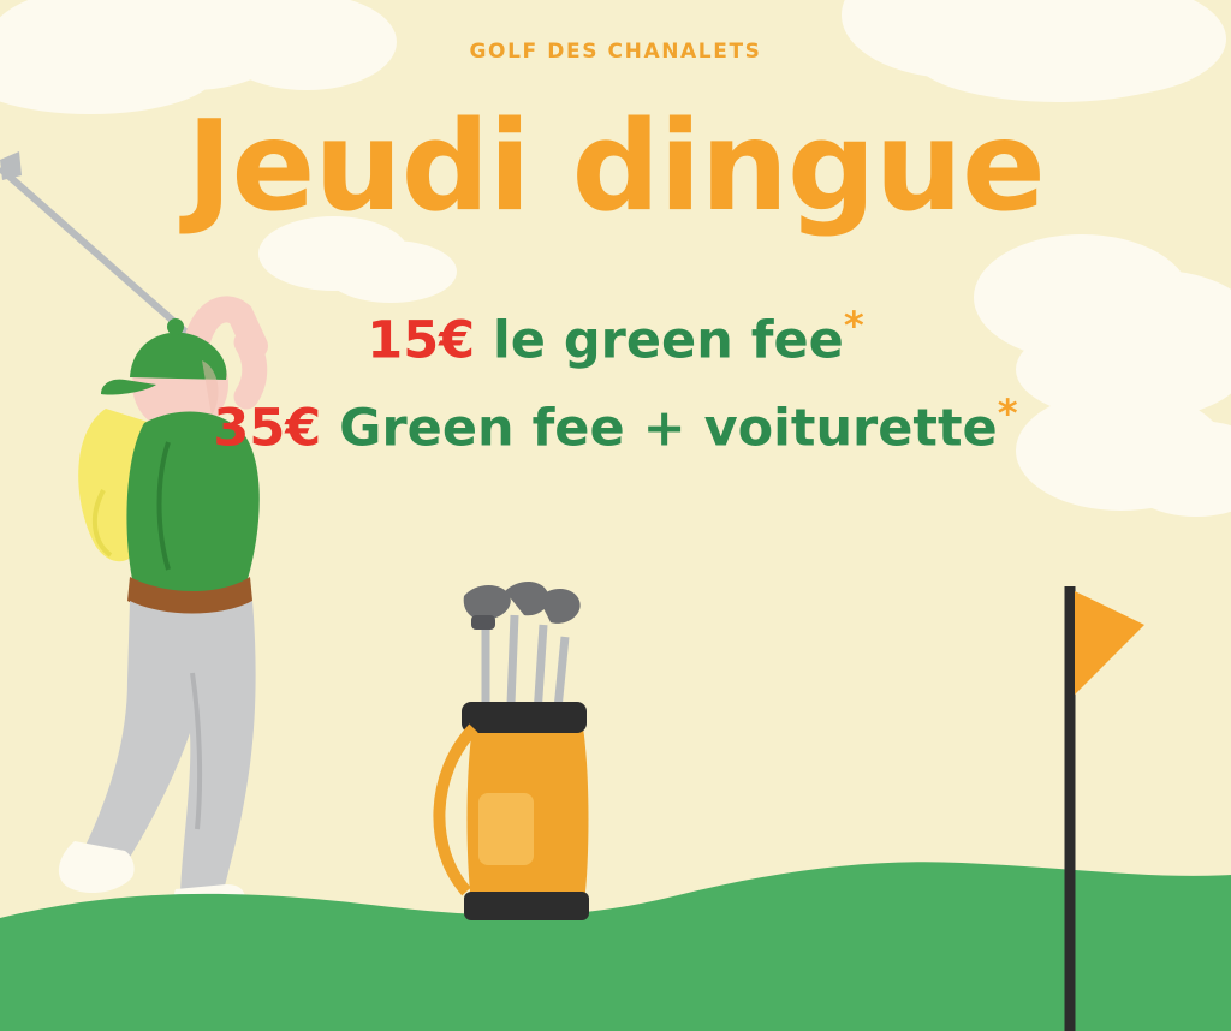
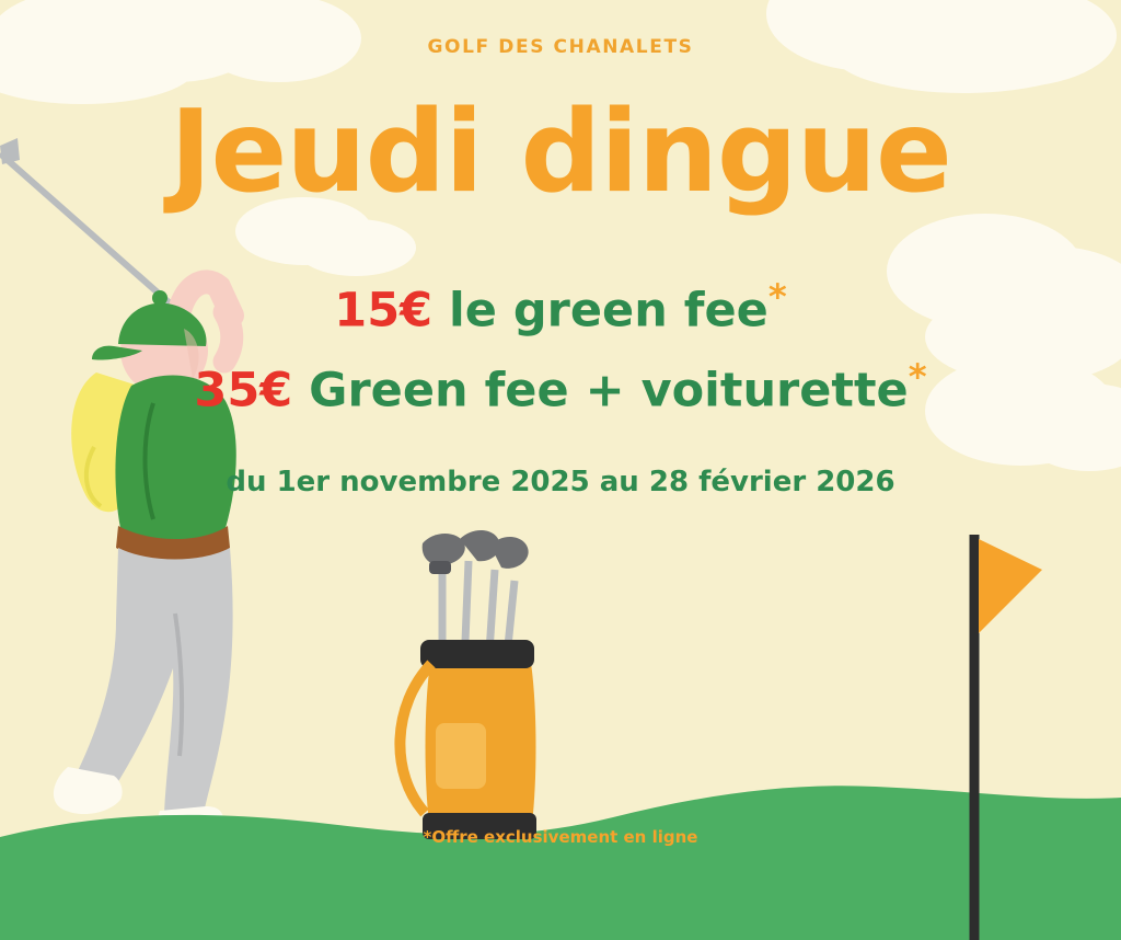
  GOLF DES CHANALETS
  Jeudi dingue
  15€ le green fee*
  35€ Green fee + voiturette*
+ du 1er novembre 2025 au 28 février 2026
+ *Offre exclusivement en ligne
